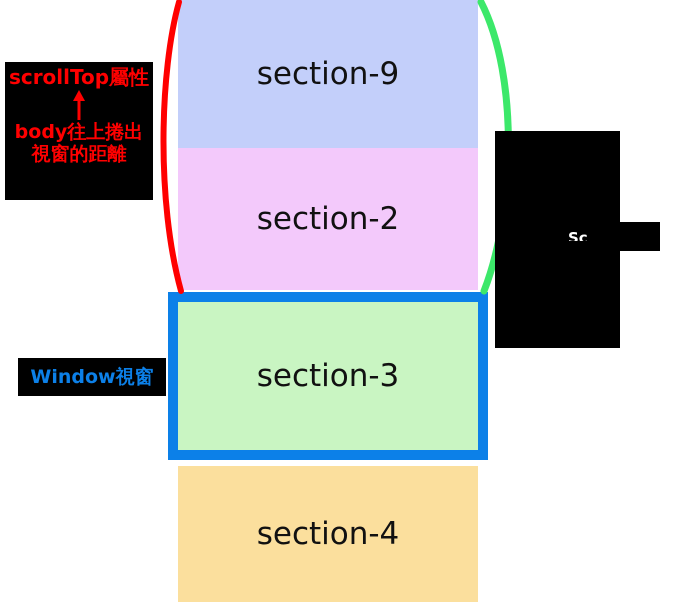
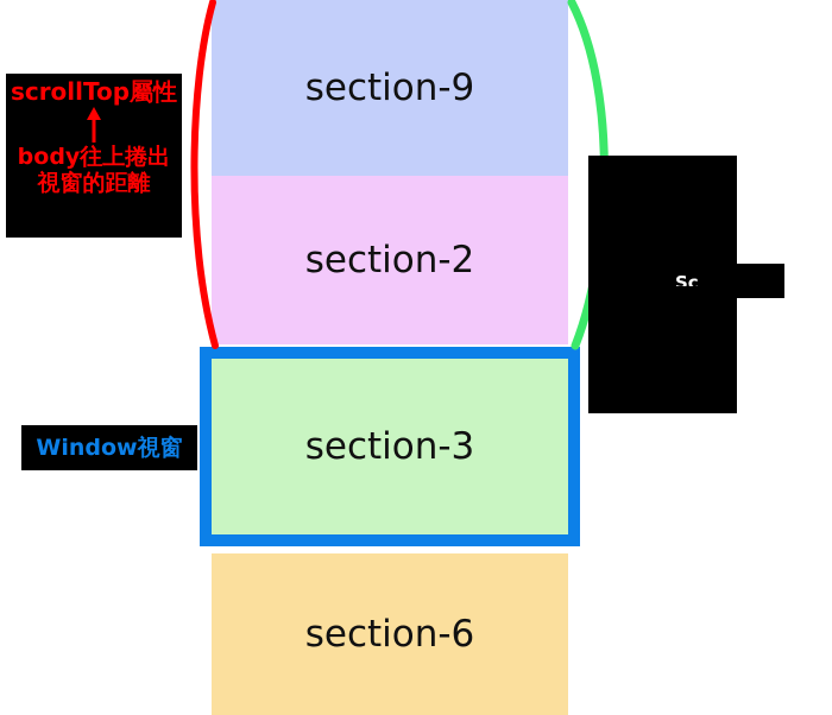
  section-9
  section-2
- section-4
+ section-6
  section-3
  scrollTop屬性
  body往上捲出
  視窗的距離
  Window視窗
  Sc
